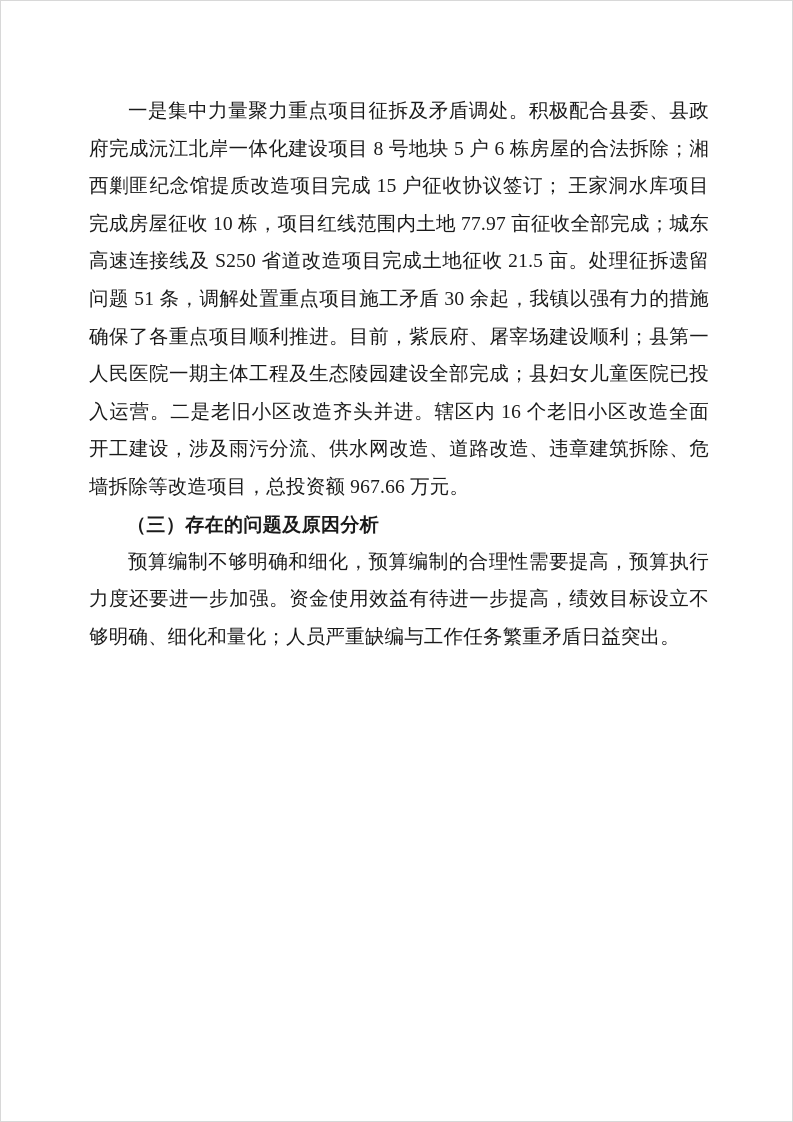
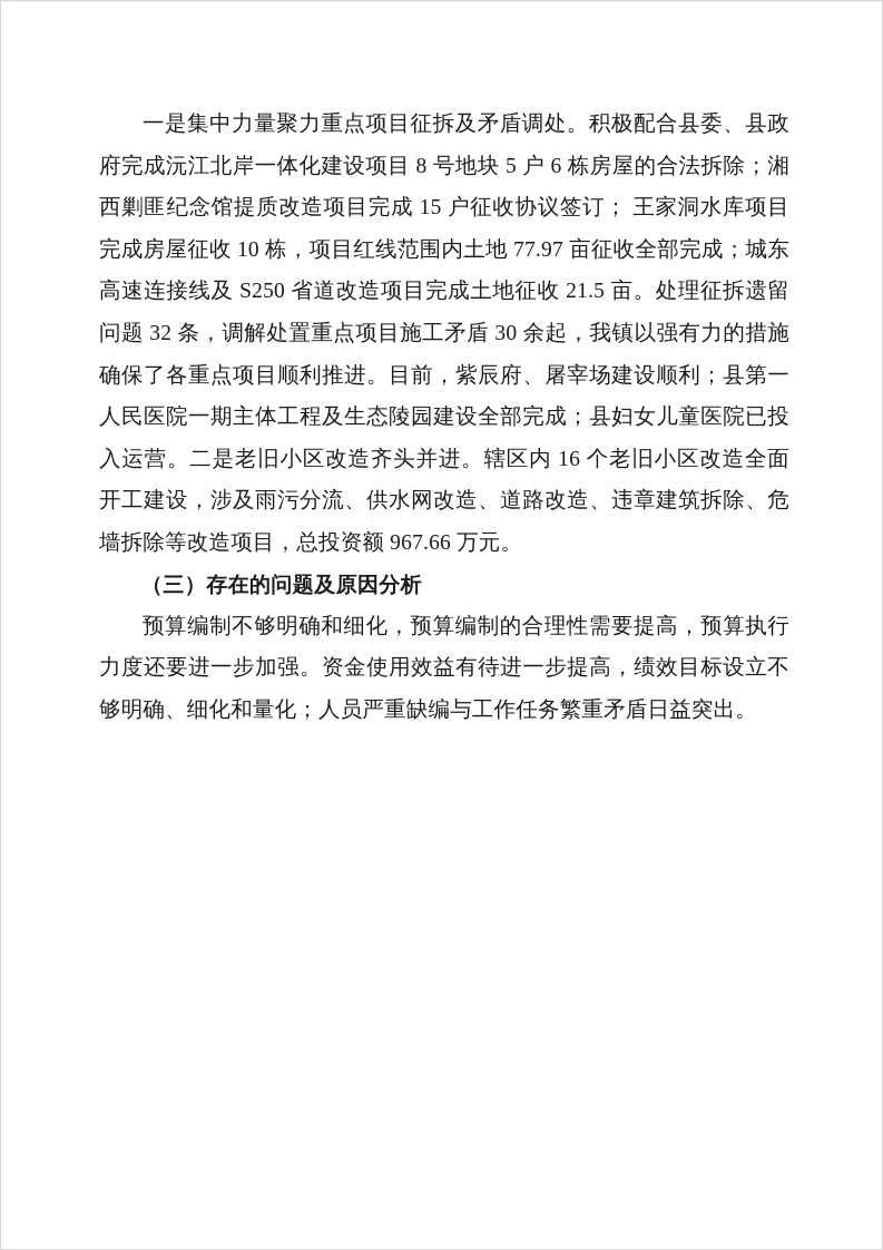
- 一是集中力量聚力重点项目征拆及矛盾调处。积极配合县委、县政府完成沅江北岸一体化建设项目 8 号地块 5 户 6 栋房屋的合法拆除；湘西剿匪纪念馆提质改造项目完成 15 户征收协议签订； 王家洞水库项目完成房屋征收 10 栋，项目红线范围内土地 77.97 亩征收全部完成；城东高速连接线及 S250 省道改造项目完成土地征收 21.5 亩。处理征拆遗留问题 51 条，调解处置重点项目施工矛盾 30 余起，我镇以强有力的措施确保了各重点项目顺利推进。目前，紫辰府、屠宰场建设顺利；县第一人民医院一期主体工程及生态陵园建设全部完成；县妇女儿童医院已投入运营。二是老旧小区改造齐头并进。辖区内 16 个老旧小区改造全面开工建设，涉及雨污分流、供水网改造、道路改造、违章建筑拆除、危墙拆除等改造项目，总投资额 967.66 万元。
+ 一是集中力量聚力重点项目征拆及矛盾调处。积极配合县委、县政府完成沅江北岸一体化建设项目 8 号地块 5 户 6 栋房屋的合法拆除；湘西剿匪纪念馆提质改造项目完成 15 户征收协议签订； 王家洞水库项目完成房屋征收 10 栋，项目红线范围内土地 77.97 亩征收全部完成；城东高速连接线及 S250 省道改造项目完成土地征收 21.5 亩。处理征拆遗留问题 32 条，调解处置重点项目施工矛盾 30 余起，我镇以强有力的措施确保了各重点项目顺利推进。目前，紫辰府、屠宰场建设顺利；县第一人民医院一期主体工程及生态陵园建设全部完成；县妇女儿童医院已投入运营。二是老旧小区改造齐头并进。辖区内 16 个老旧小区改造全面开工建设，涉及雨污分流、供水网改造、道路改造、违章建筑拆除、危墙拆除等改造项目，总投资额 967.66 万元。
  （三）存在的问题及原因分析
  预算编制不够明确和细化，预算编制的合理性需要提高，预算执行力度还要进一步加强。资金使用效益有待进一步提高，绩效目标设立不够明确、细化和量化；人员严重缺编与工作任务繁重矛盾日益突出。
